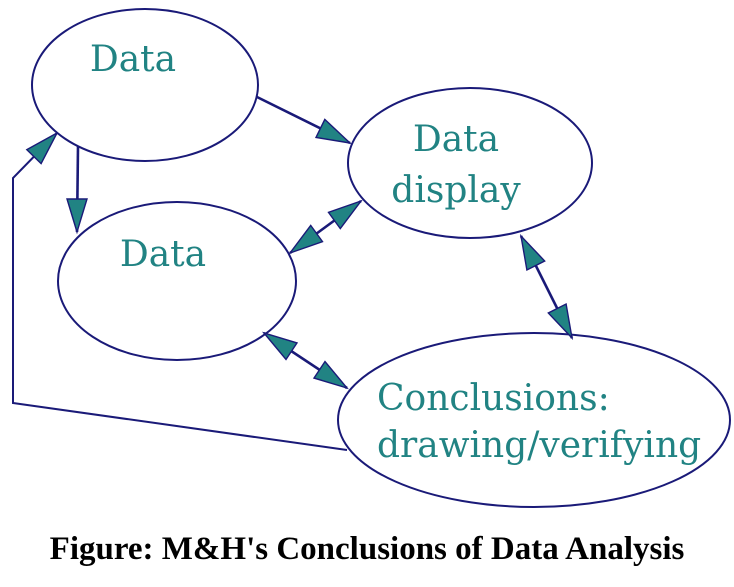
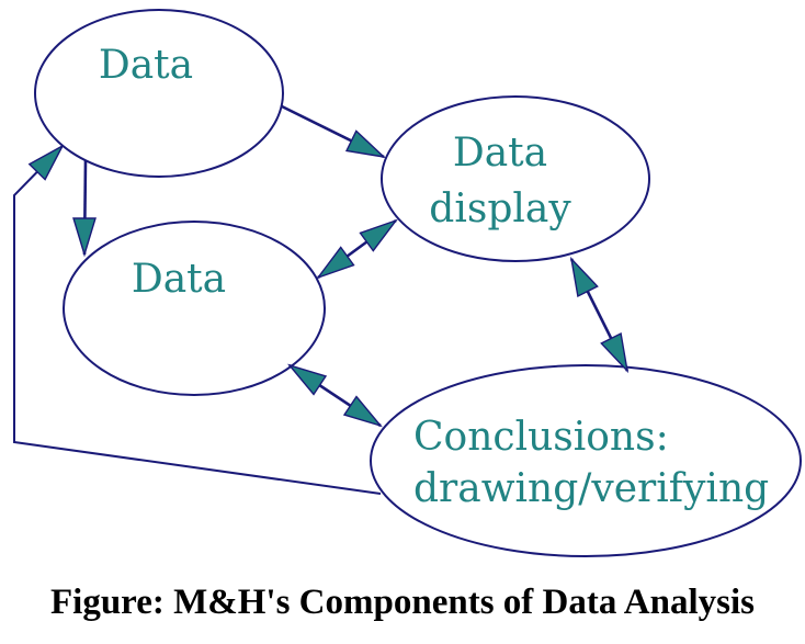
  Data
  Data
  display
  Data
  Conclusions:
  drawing/verifying
- Figure: M&H's Conclusions of Data Analysis
+ Figure: M&H's Components of Data Analysis
